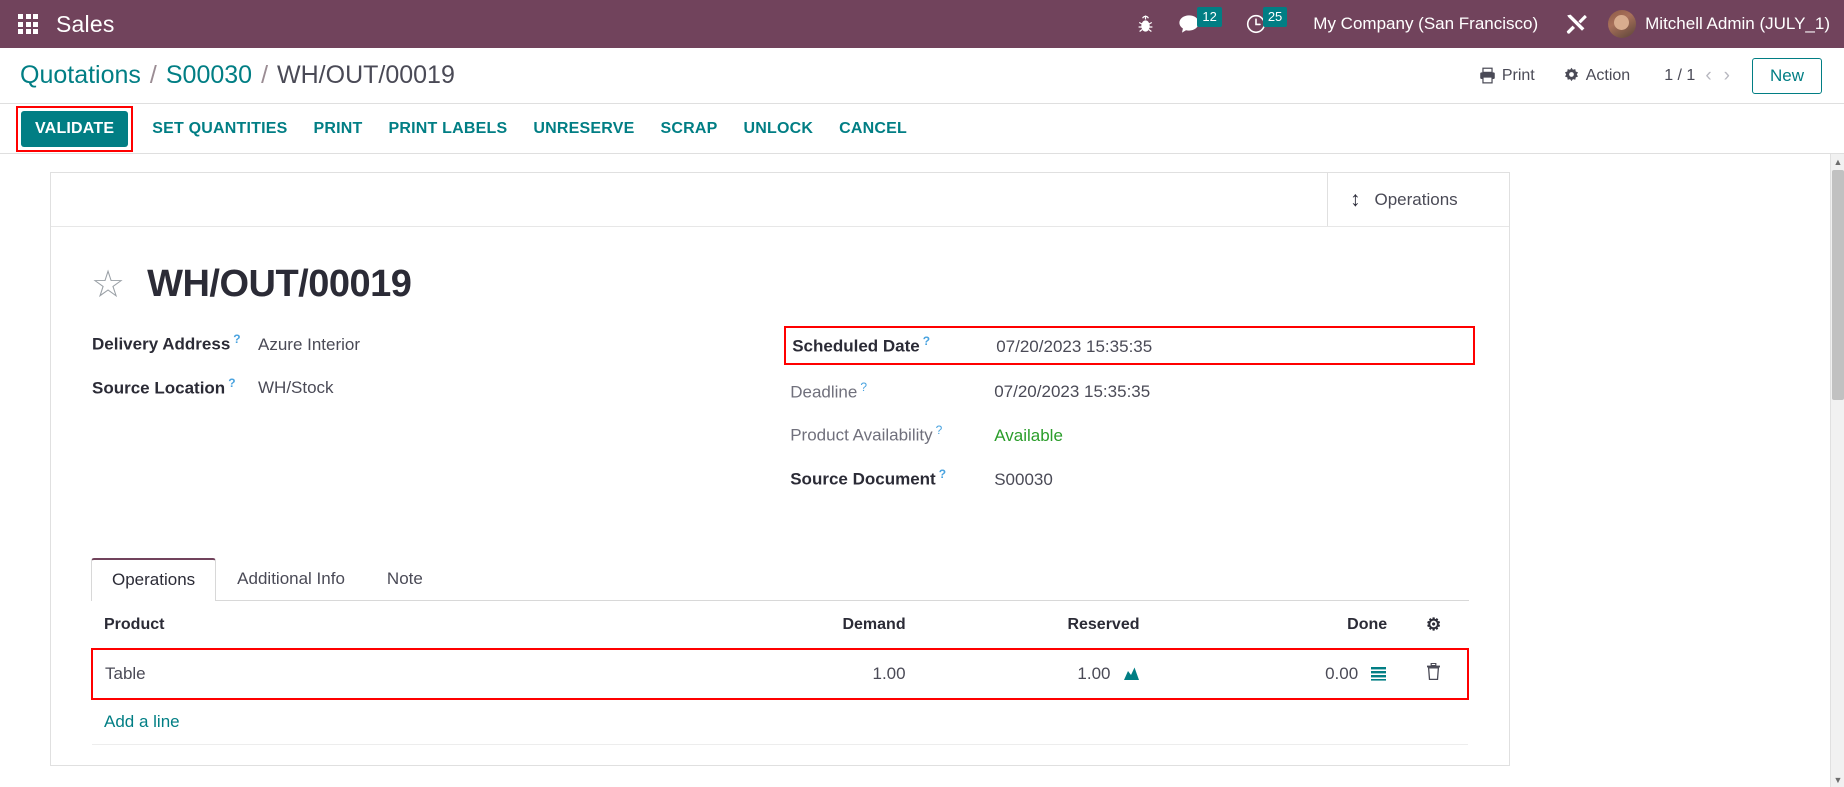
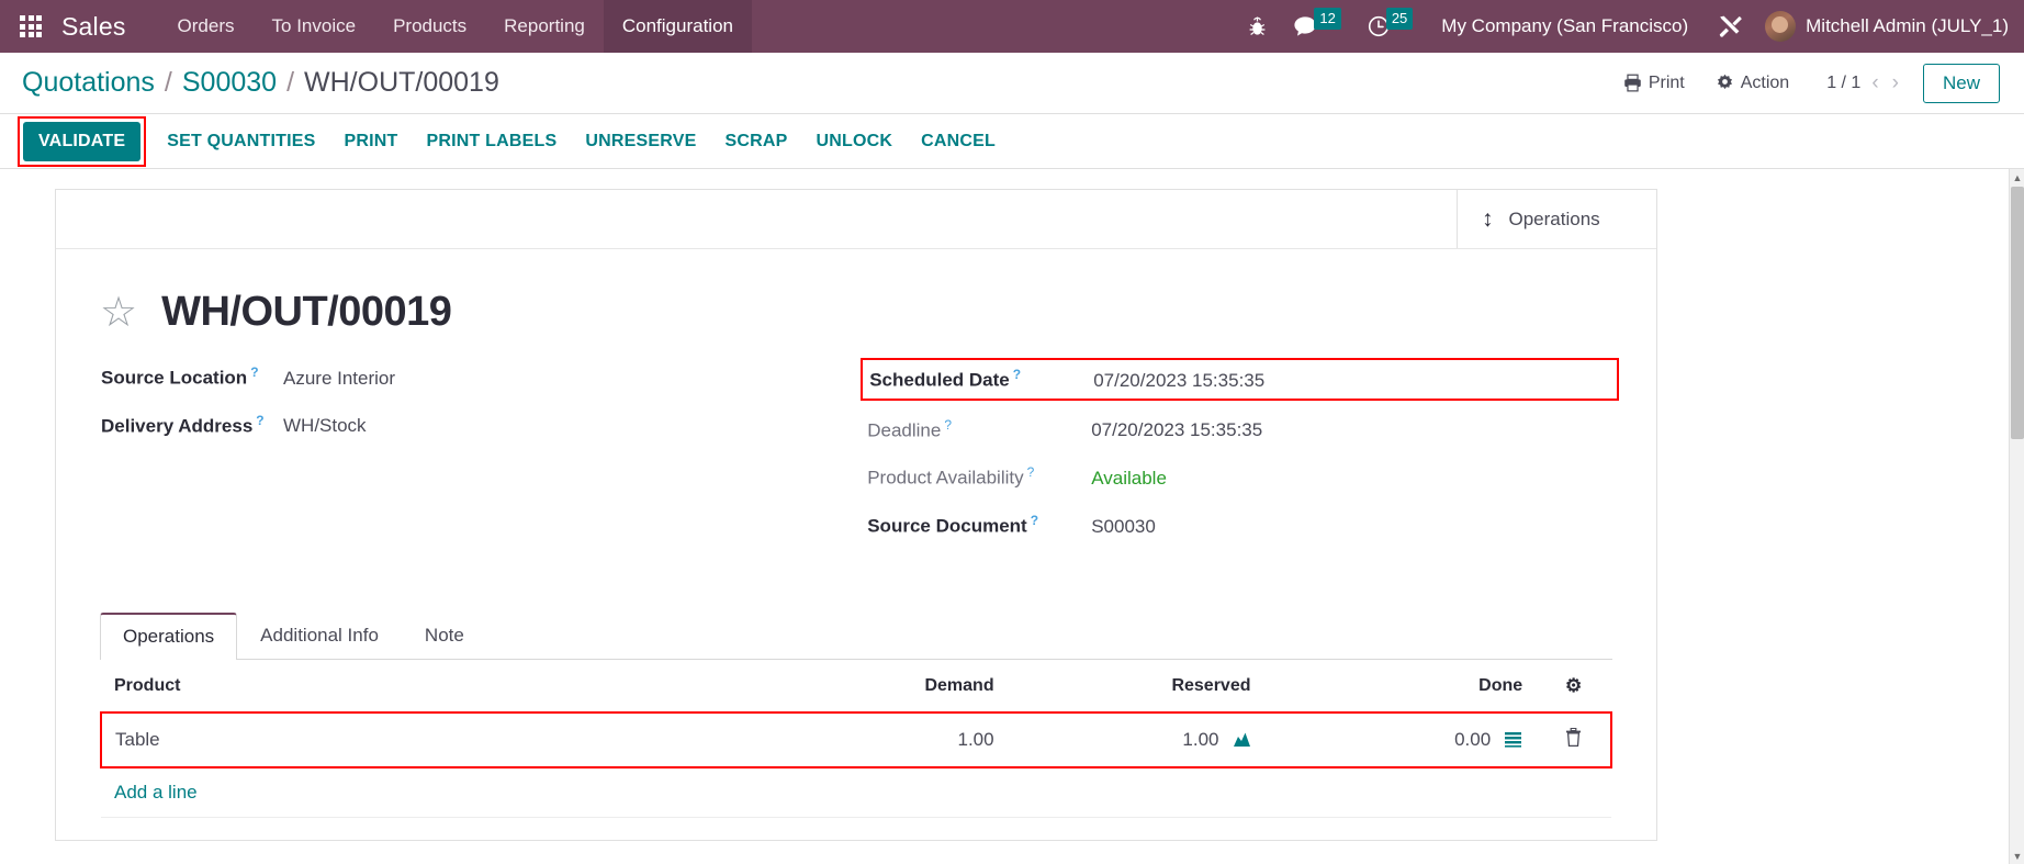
  Sales
+ Orders
+ To Invoice
+ Products
+ Reporting
+ Configuration
  12
  25
  My Company (San Francisco)
  Mitchell Admin (JULY_1)
  Quotations
  /
  S00030
  /
  WH/OUT/00019
  Print
  Action
  1 / 1
  ‹
  ›
  New
  VALIDATE
  SET QUANTITIES
  PRINT
  PRINT LABELS
  UNRESERVE
  SCRAP
  UNLOCK
  CANCEL
  ▲
  ▼
  ↕
  Operations
  ☆
  WH/OUT/00019
- Delivery Address ?
+ Source Location ?
  Azure Interior
- Source Location ?
+ Delivery Address ?
  WH/Stock
  Scheduled Date ?
  07/20/2023 15:35:35
  Deadline ?
  07/20/2023 15:35:35
  Product Availability ?
  Available
  Source Document ?
  S00030
  Operations
  Additional Info
  Note
  Product	Demand	Reserved	Done	⚙︎
  Table	1.00	1.00	0.00
  Add a line
